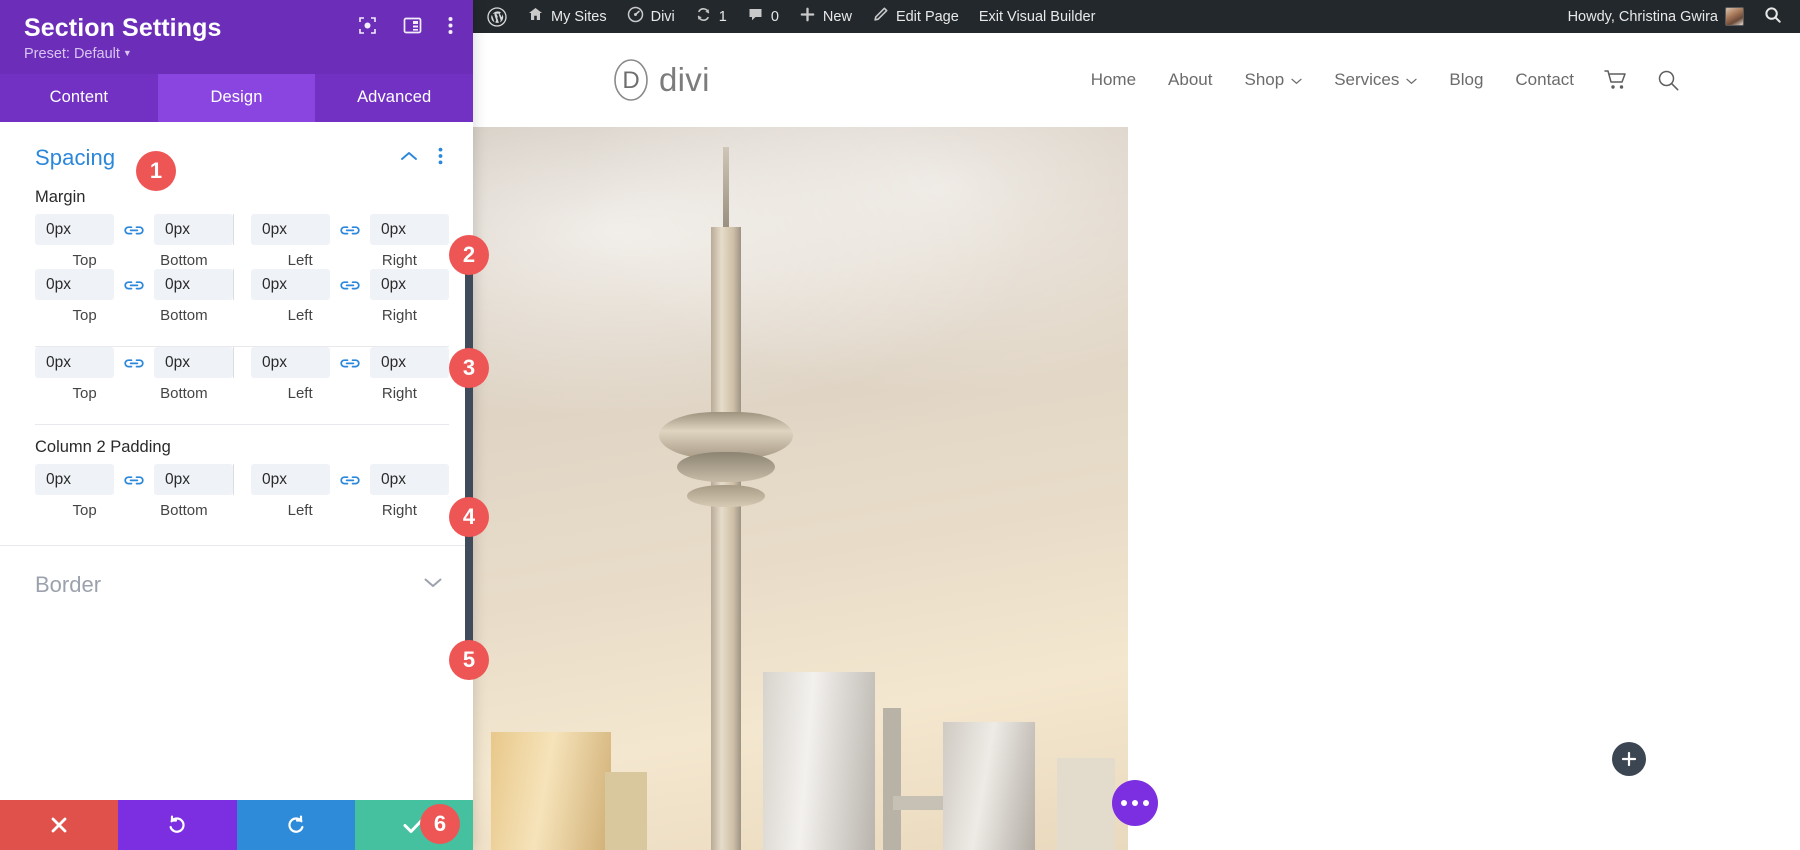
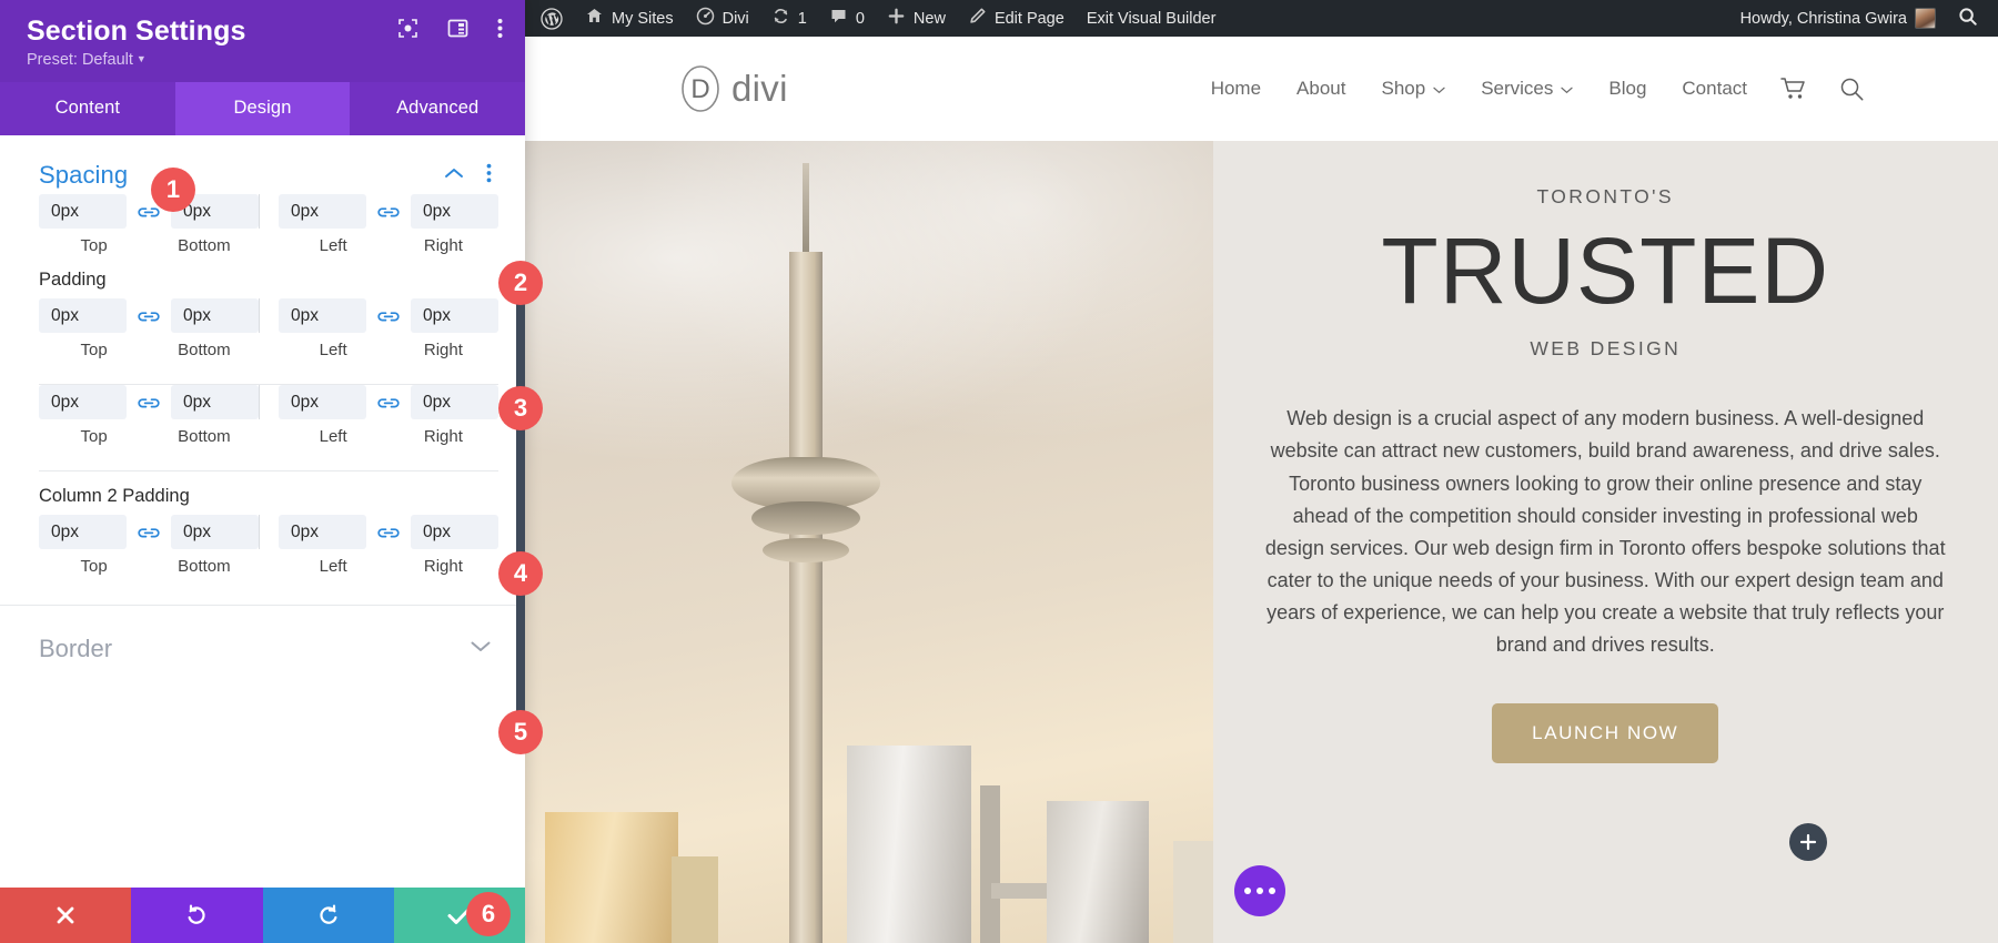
  Section Settings
  Preset: Default ▼
  Content
  Design
  Advanced
  Spacing
- Margin
  0px
  0px
  0px
  0px
  Top
  Bottom
  Left
  Right
+ Padding
  0px
  0px
  0px
  0px
  Top
  Bottom
  Left
  Right
  0px
  0px
  0px
  0px
  Top
  Bottom
  Left
  Right
  Column 2 Padding
  0px
  0px
  0px
  0px
  Top
  Bottom
  Left
  Right
  Border
  My Sites
  Divi
  1
  0
  New
  Edit Page
  Exit Visual Builder
  Howdy, Christina Gwira
  D
  divi
  Home
  About
  Shop
  Services
  Blog
  Contact
+ TORONTO'S
+ TRUSTED
+ WEB DESIGN
+ Web design is a crucial aspect of any modern business. A well-designed website can attract new customers, build brand awareness, and drive sales. Toronto business owners looking to grow their online presence and stay ahead of the competition should consider investing in professional web design services. Our web design firm in Toronto offers bespoke solutions that cater to the unique needs of your business. With our expert design team and years of experience, we can help you create a website that truly reflects your brand and drives results.
+ LAUNCH NOW
  1
  2
  3
  4
  5
  6
